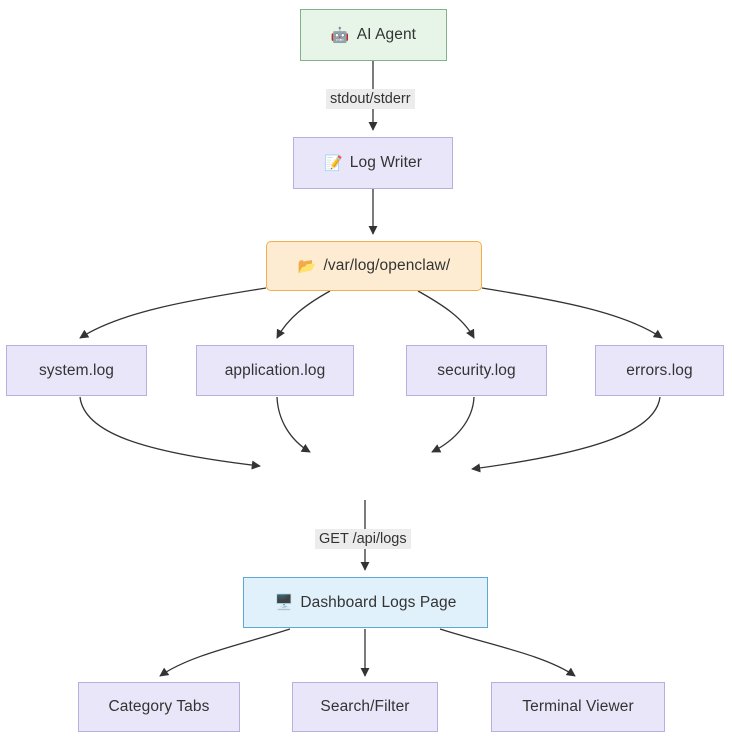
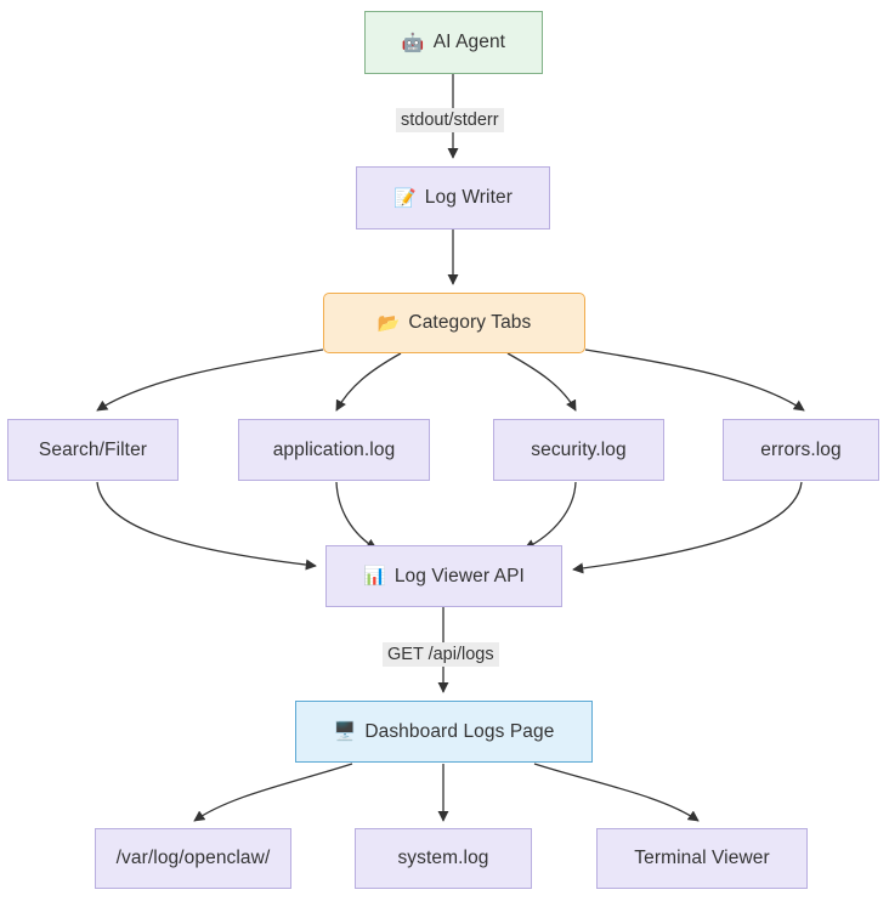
  🤖
  AI Agent
  stdout/stderr
  📝
  Log Writer
  📂
- /var/log/openclaw/
+ Category Tabs
- system.log
+ Search/Filter
  application.log
  security.log
  errors.log
+ 📊
+ Log Viewer API
  GET /api/logs
  🖥️
  Dashboard Logs Page
- Category Tabs
+ /var/log/openclaw/
- Search/Filter
+ system.log
  Terminal Viewer
